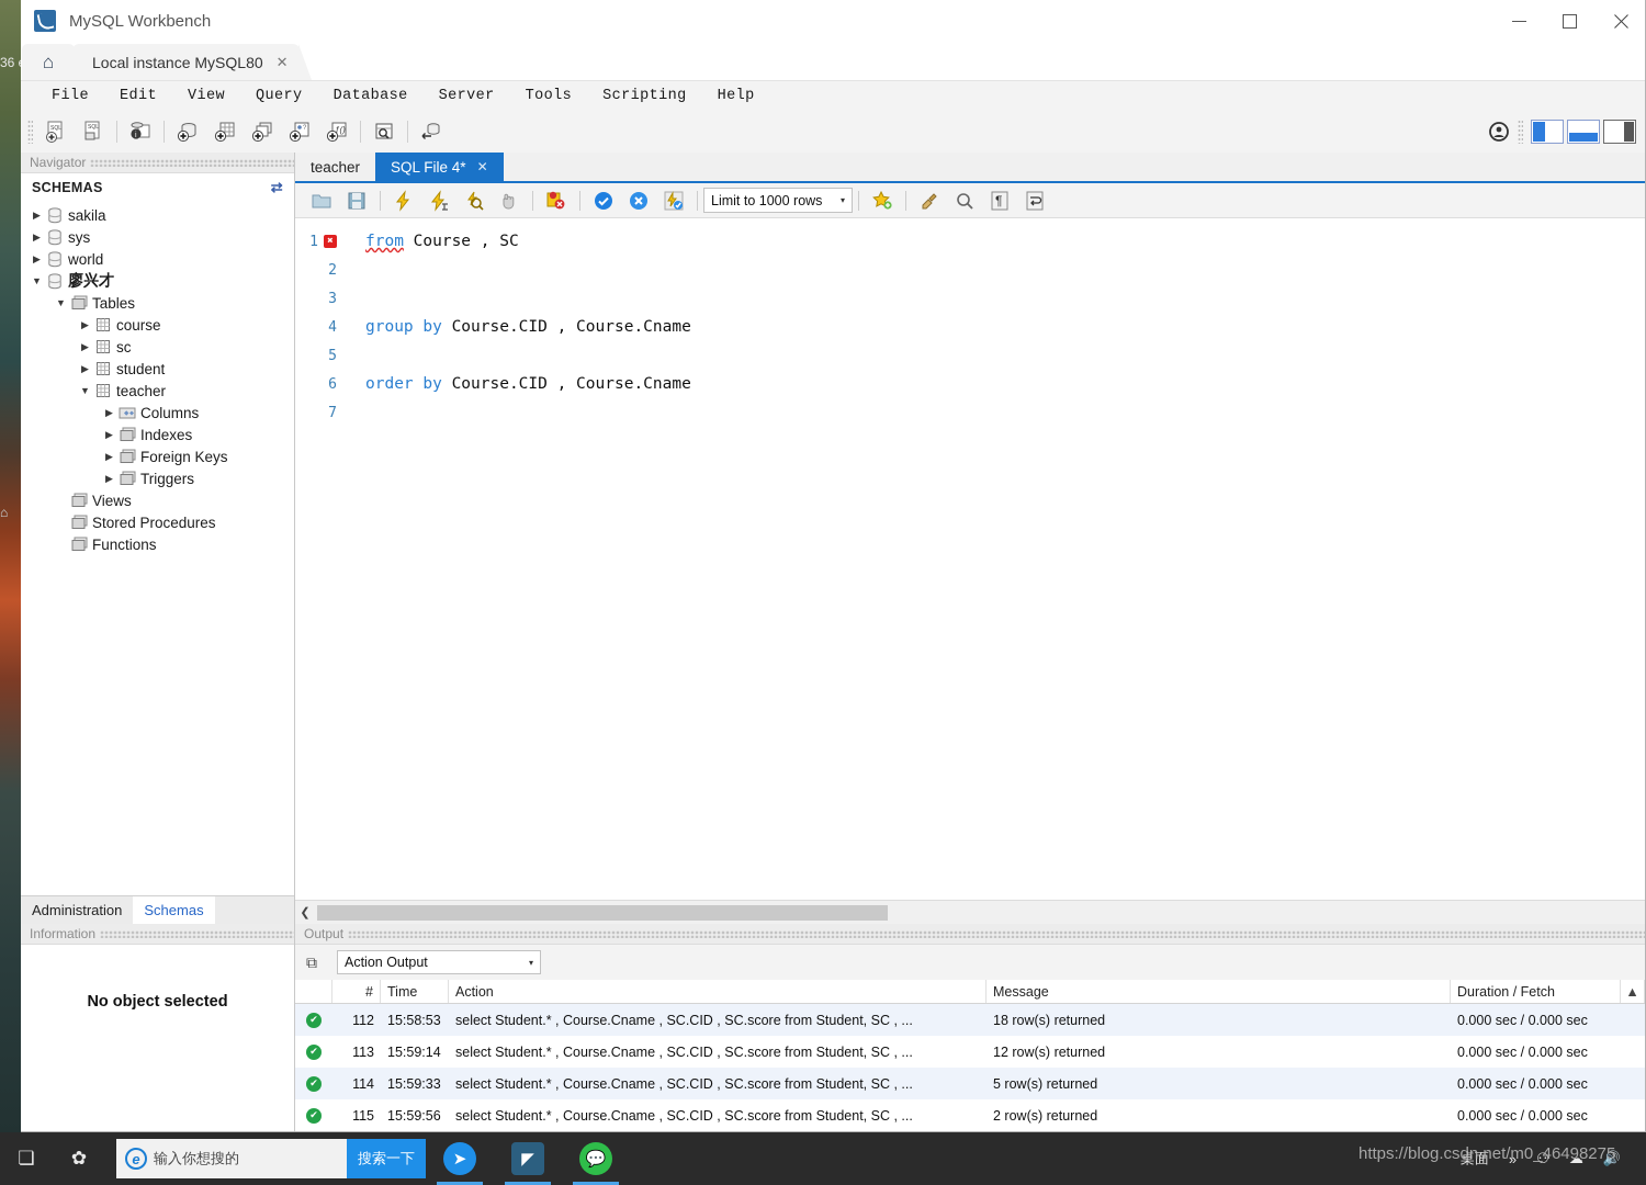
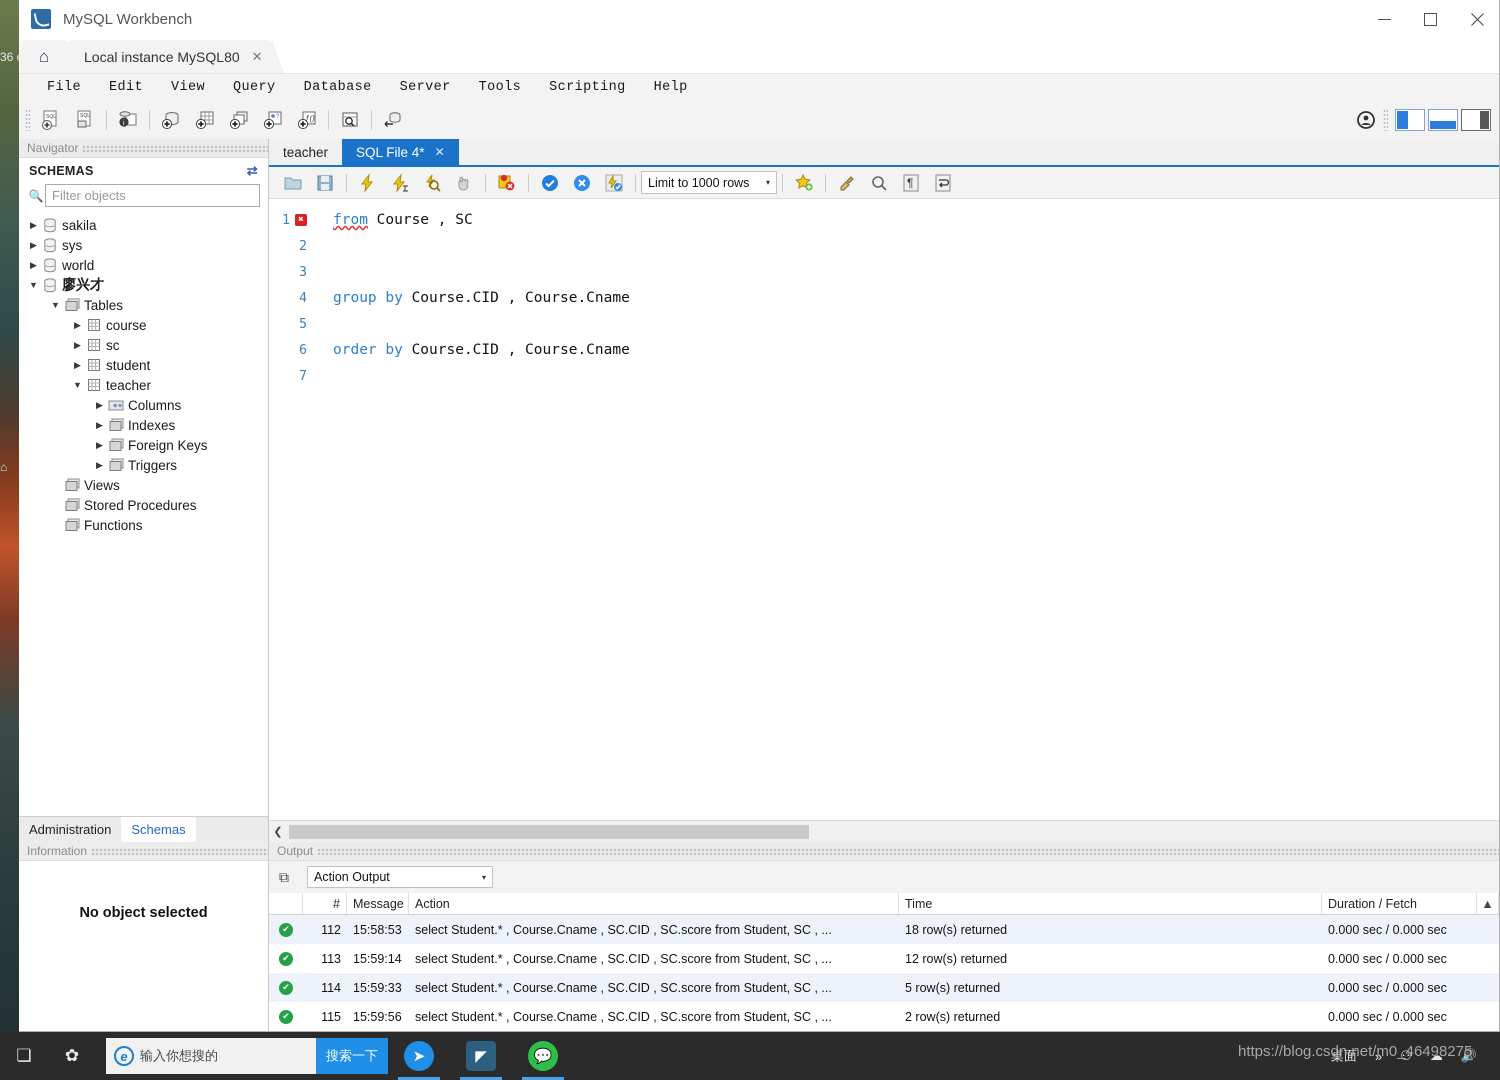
  ⌂
  MySQL Workbench
  ⌂
  Local instance MySQL80
  ✕
  File
  Edit
  View
  Query
  Database
  Server
  Tools
  Scripting
  Help
  ƒ()
  Navigator
  SCHEMAS
  ⇄
+ 🔍
+ Filter objects
  ▶
  sakila
  ▶
  sys
  ▶
  world
  ▼
  廖兴才
  ▼
  Tables
  ▶
  course
  ▶
  sc
  ▶
  student
  ▼
  teacher
  ▶
  Columns
  ▶
  Indexes
  ▶
  Foreign Keys
  ▶
  Triggers
  Views
  Stored Procedures
  Functions
  Administration
  Schemas
  Information
  No object selected
  teacher
  SQL File 4*
  ✕
  Limit to 1000 rows
  ▾
  ¶
  1
  ✖
  2
  3
  4
  5
  6
  7
  from
  Course , SC
  group by
  Course.CID , Course.Cname
  order by
  Course.CID , Course.Cname
  ❮
  Output
  ⧉
  Action Output
  ▾
  #
- Time
+ Message
  Action
- Message
+ Time
  Duration / Fetch
  ▲
  ✔
  112
  15:58:53
  select Student.* , Course.Cname , SC.CID , SC.score from Student, SC , ...
  18 row(s) returned
  0.000 sec / 0.000 sec
  ✔
  113
  15:59:14
  select Student.* , Course.Cname , SC.CID , SC.score from Student, SC , ...
  12 row(s) returned
  0.000 sec / 0.000 sec
  ✔
  114
  15:59:33
  select Student.* , Course.Cname , SC.CID , SC.score from Student, SC , ...
  5 row(s) returned
  0.000 sec / 0.000 sec
  ✔
  115
  15:59:56
  select Student.* , Course.Cname , SC.CID , SC.score from Student, SC , ...
  2 row(s) returned
  0.000 sec / 0.000 sec
  ❏
  ✿
  e
  输入你想搜的
  搜索一下
  ➤
  ◤
  💬
  桌面
  »
  ⚇
  ☁
  🔊
  https://blog.csdn.net/m0_46498275
